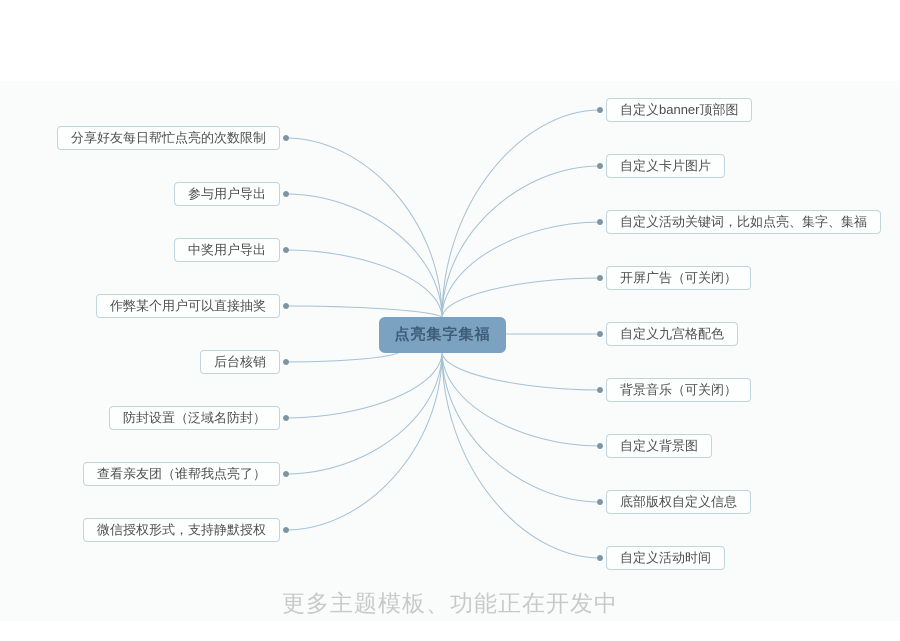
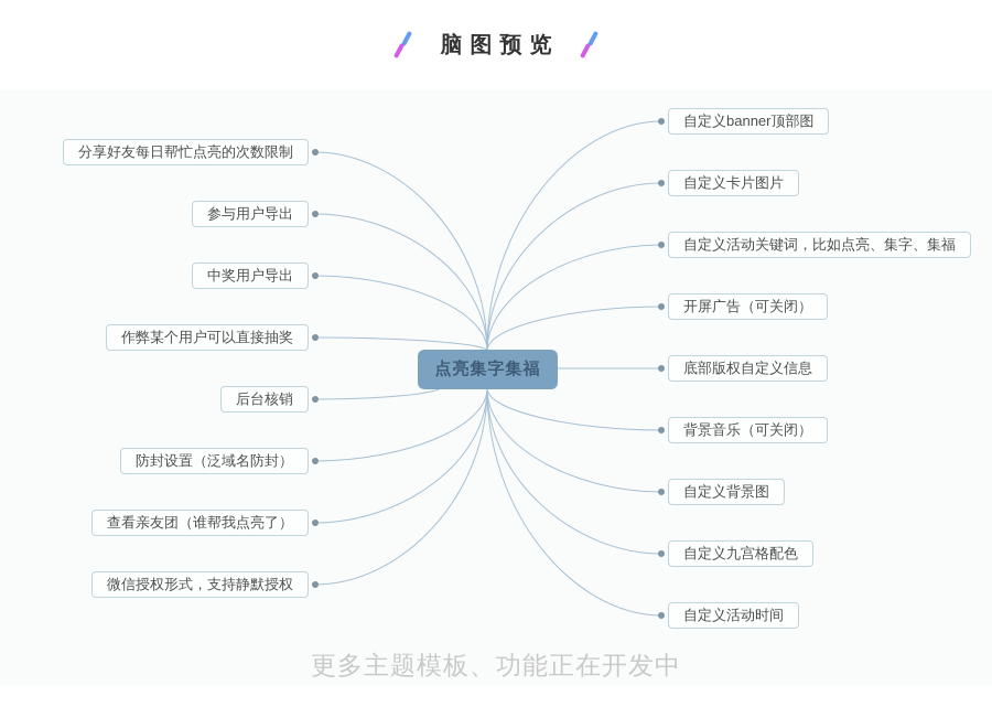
+ 脑图预览
  分享好友每日帮忙点亮的次数限制
  参与用户导出
  中奖用户导出
  作弊某个用户可以直接抽奖
  后台核销
  防封设置（泛域名防封）
  查看亲友团（谁帮我点亮了）
  微信授权形式，支持静默授权
  自定义banner顶部图
  自定义卡片图片
  自定义活动关键词，比如点亮、集字、集福
  开屏广告（可关闭）
- 自定义九宫格配色
+ 底部版权自定义信息
  背景音乐（可关闭）
  自定义背景图
- 底部版权自定义信息
+ 自定义九宫格配色
  自定义活动时间
  点亮集字集福
  更多主题模板、功能正在开发中
